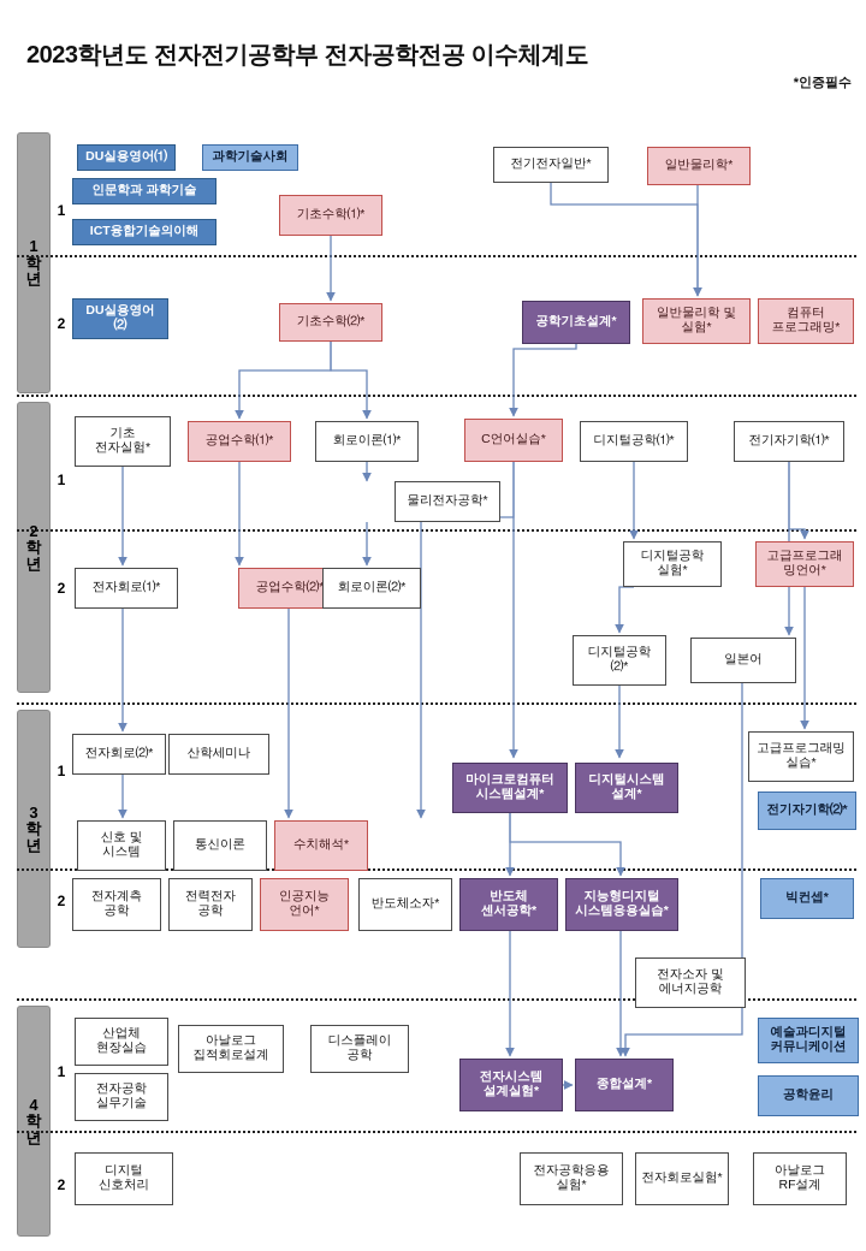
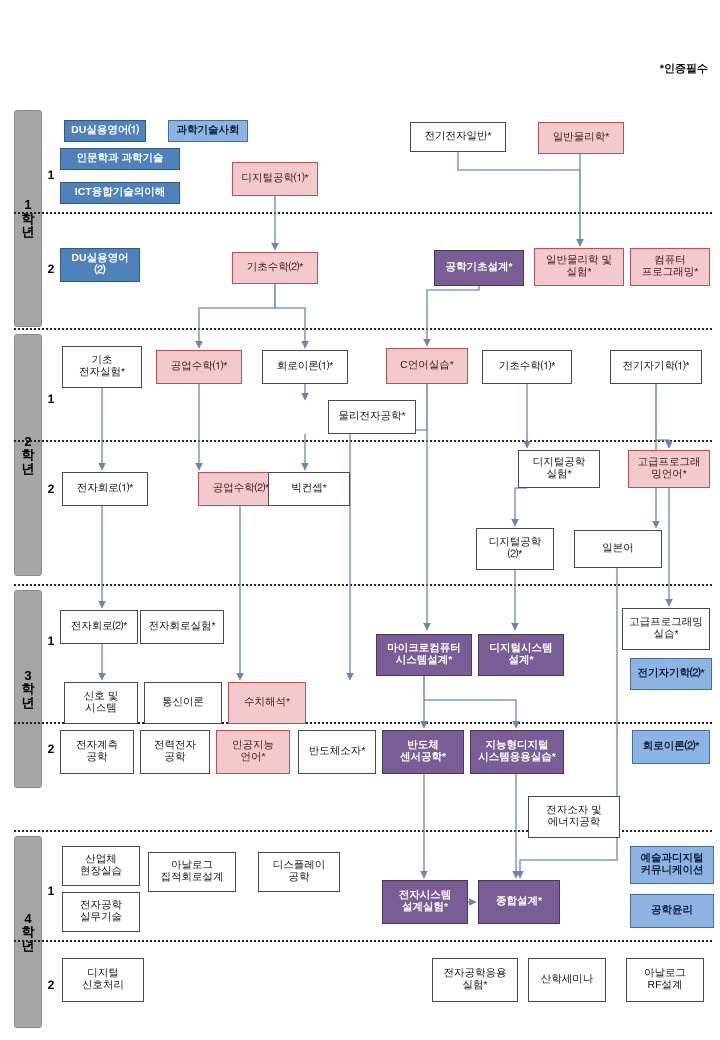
- 2023학년도 전자전기공학부 전자공학전공 이수체계도
  *인증필수
  1
  학
  년
  2
  학
  년
  3
  학
  년
  4
  학
  년
  1
  2
  1
  2
  1
  2
  1
  2
  DU실용영어⑴
  과학기술사회
  인문학과 과학기술
  ICT융합기술의이해
- 기초수학⑴*
+ 디지털공학⑴*
  전기전자일반*
  일반물리학*
  DU실용영어
  ⑵
  기초수학⑵*
  공학기초설계*
  일반물리학 및
  실험*
  컴퓨터
  프로그래밍*
  기초
  전자실험*
  공업수학⑴*
  회로이론⑴*
  C언어실습*
- 디지털공학⑴*
+ 기초수학⑴*
  전기자기학⑴*
  물리전자공학*
  전자회로⑴*
  공업수학⑵
- 회로이론⑵*
+ 빅컨셉*
  디지털공학
  실험*
  고급프로그래
  밍언어*
  디지털공학
  ⑵*
  일본어
  전자회로⑵*
- 산학세미나
+ 전자회로실험*
  고급프로그래밍
  실습*
  마이크로컴퓨터
  시스템설계*
  디지털시스템
  설계*
  신호 및
  시스템
  통신이론
  수치해석*
  전기자기학⑵*
  전자계측
  공학
  전력전자
  공학
  인공지능
  언어*
  반도체소자*
  반도체
  센서공학*
  지능형디지털
  시스템응용실습*
- 빅컨셉*
+ 회로이론⑵*
  전자소자 및
  에너지공학
  산업체
  현장실습
  아날로그
  집적회로설계
  디스플레이
  공학
  예술과디지털
  커뮤니케이션
  전자공학
  실무기술
  전자시스템
  설계실험*
  종합설계*
  공학윤리
  디지털
  신호처리
  전자공학응용
  실험*
- 전자회로실험*
+ 산학세미나
  아날로그
  RF설계
